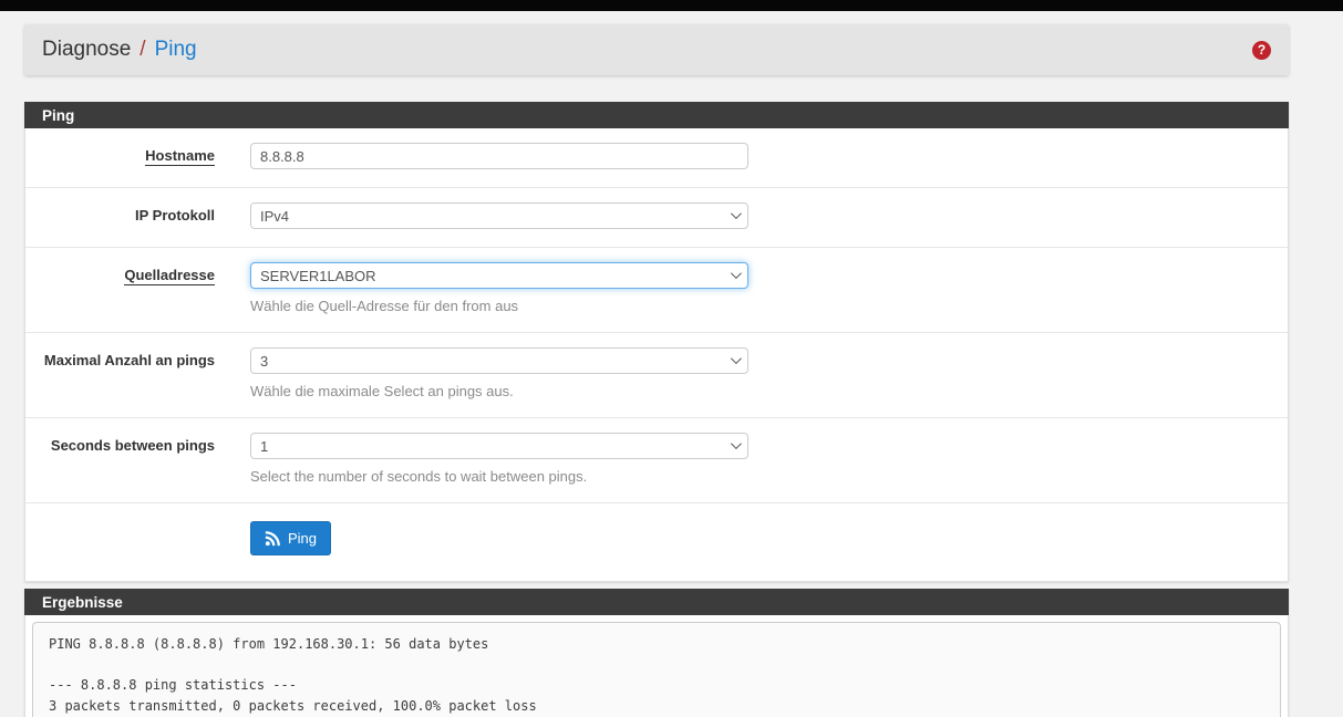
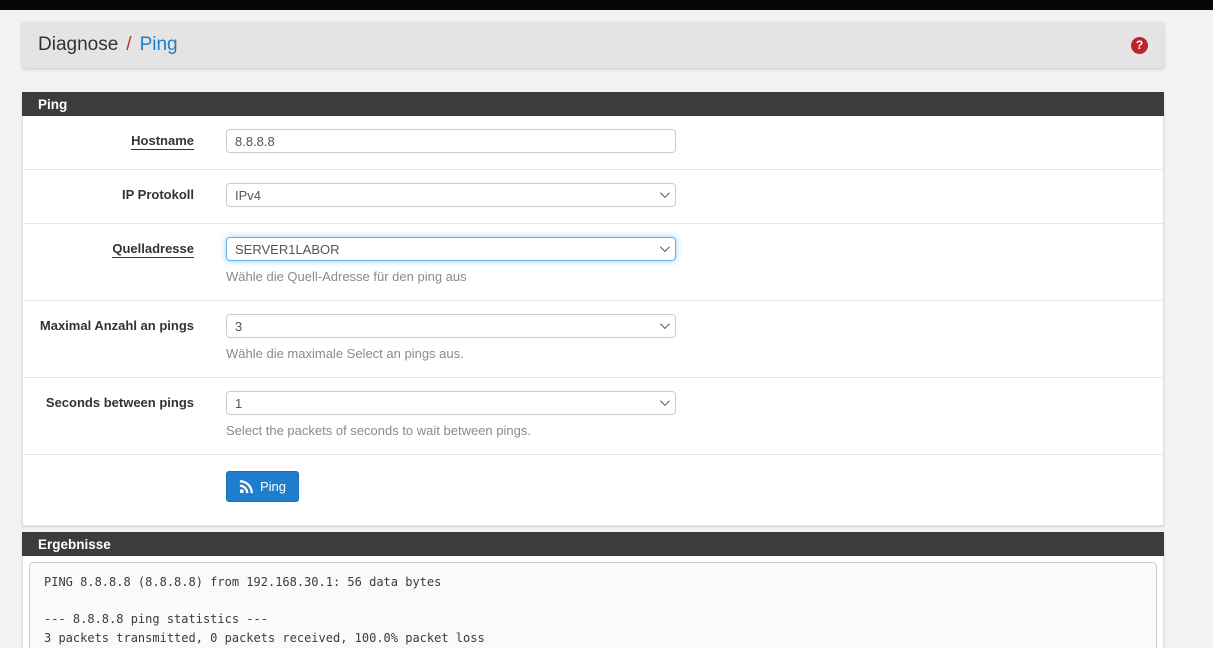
  Diagnose
  /
  Ping
  ?
  Ping
  Hostname
  8.8.8.8
  IP Protokoll
  IPv4
  Quelladresse
  SERVER1LABOR
- Wähle die Quell-Adresse für den from aus
+ Wähle die Quell-Adresse für den ping aus
  Maximal Anzahl an pings
  3
  Wähle die maximale Select an pings aus.
  Seconds between pings
  1
- Select the number of seconds to wait between pings.
+ Select the packets of seconds to wait between pings.
  Ping
  Ergebnisse
  PING 8.8.8.8 (8.8.8.8) from 192.168.30.1: 56 data bytes
  --- 8.8.8.8 ping statistics ---
  3 packets transmitted, 0 packets received, 100.0% packet loss
